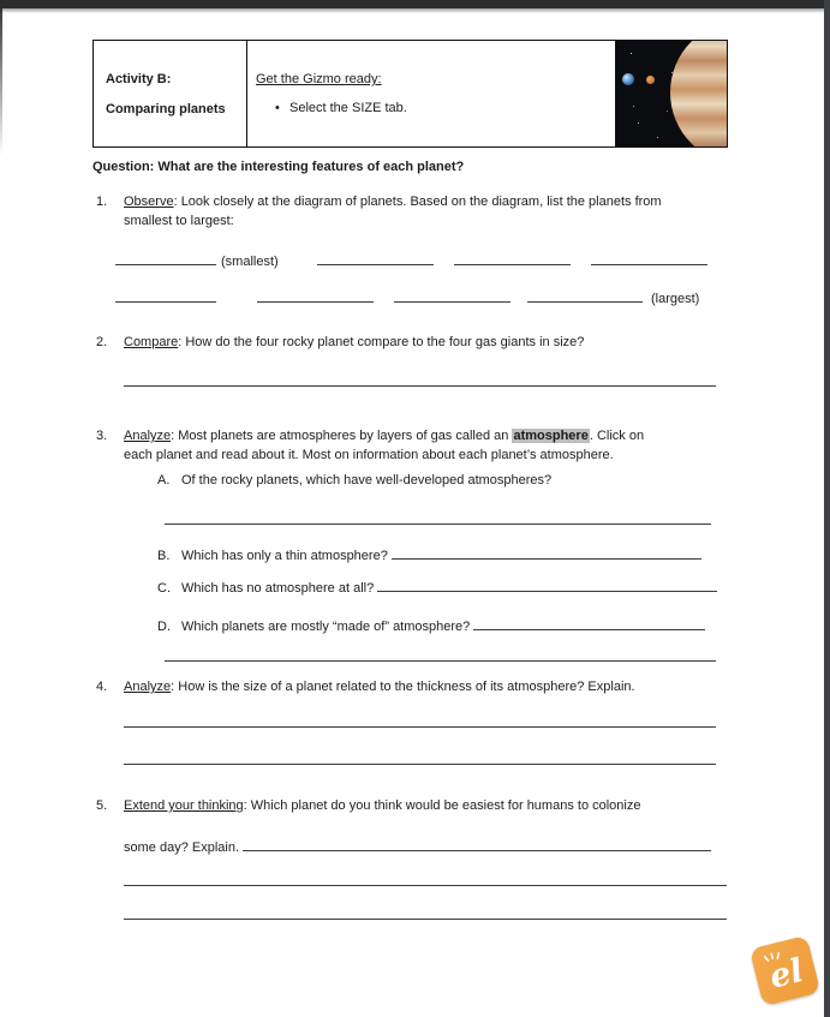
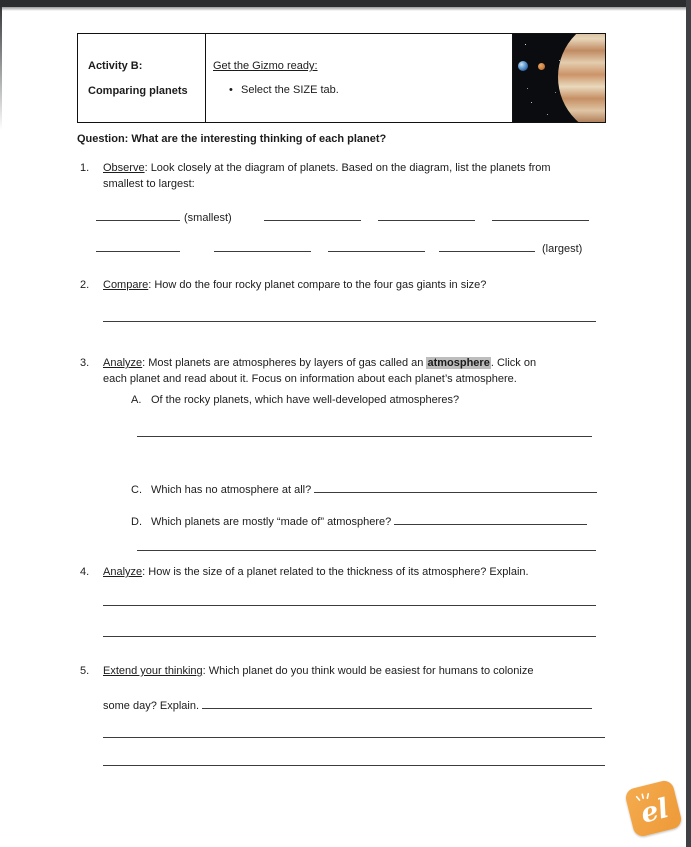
  Activity B:
  Comparing planets
  Get the Gizmo ready:
  • Select the SIZE tab.
- Question: What are the interesting features of each planet?
+ Question: What are the interesting thinking of each planet?
  1.
  Observe: Look closely at the diagram of planets. Based on the diagram, list the planets from
  smallest to largest:
  (smallest)
  (largest)
  2.
  Compare: How do the four rocky planet compare to the four gas giants in size?
  3.
  Analyze: Most planets are atmospheres by layers of gas called an atmosphere. Click on
- each planet and read about it. Most on information about each planet’s atmosphere.
+ each planet and read about it. Focus on information about each planet’s atmosphere.
  A.
  Of the rocky planets, which have well-developed atmospheres?
- B.
- Which has only a thin atmosphere?
  C.
  Which has no atmosphere at all?
  D.
  Which planets are mostly “made of” atmosphere?
  4.
  Analyze: How is the size of a planet related to the thickness of its atmosphere? Explain.
  5.
  Extend your thinking: Which planet do you think would be easiest for humans to colonize
  some day? Explain.
